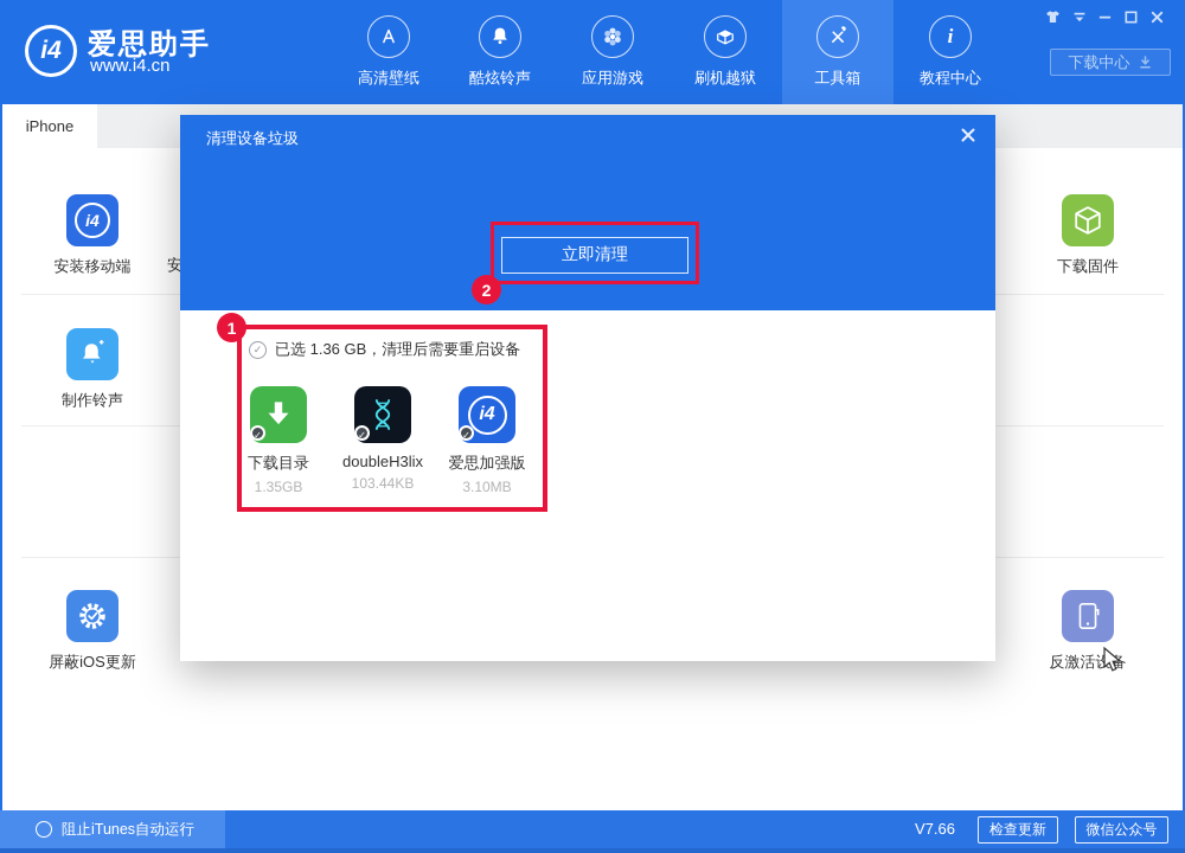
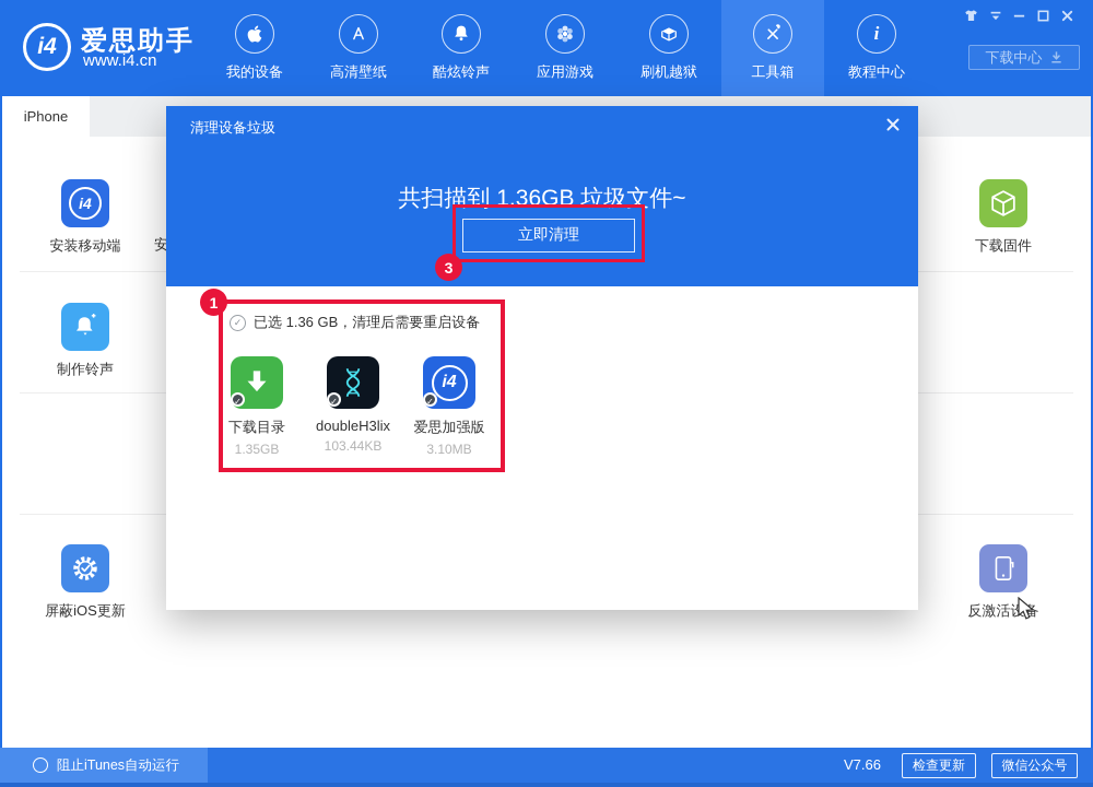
  i4
  爱思助手
  www.i4.cn
+ 我的设备
  高清壁纸
  酷炫铃声
  应用游戏
  刷机越狱
  工具箱
  i
  教程中心
  下载中心
  iPhone
  i4
  安装移动端
  下载固件
  制作铃声
  屏蔽iOS更新
  反激活设
  清理设备垃圾
+ 共扫描到 1.36GB 垃圾文件~
  立即清理
  已选 1.36 GB，清理后需要重启设备
  下载目录
  1.35GB
  doubleH3lix
  103.44KB
  i4
  爱思加强版
  3.10MB
- 2
+ 3
  1
  阻止iTunes自动运行
  V7.66
  检查更新
  微信公众号
